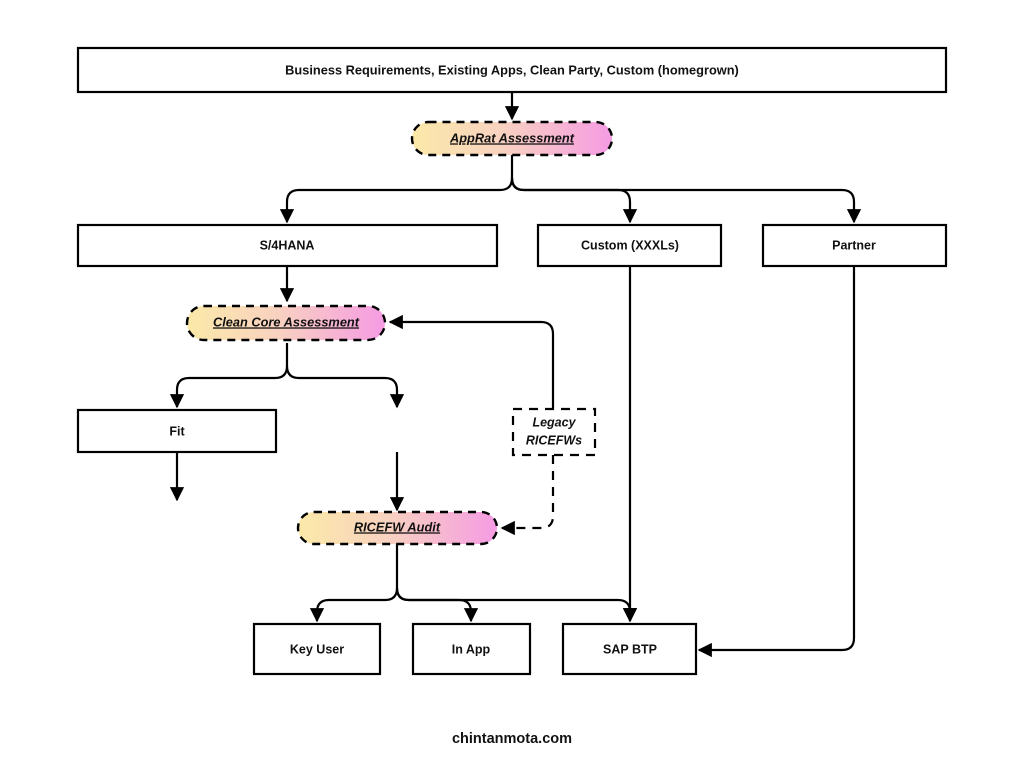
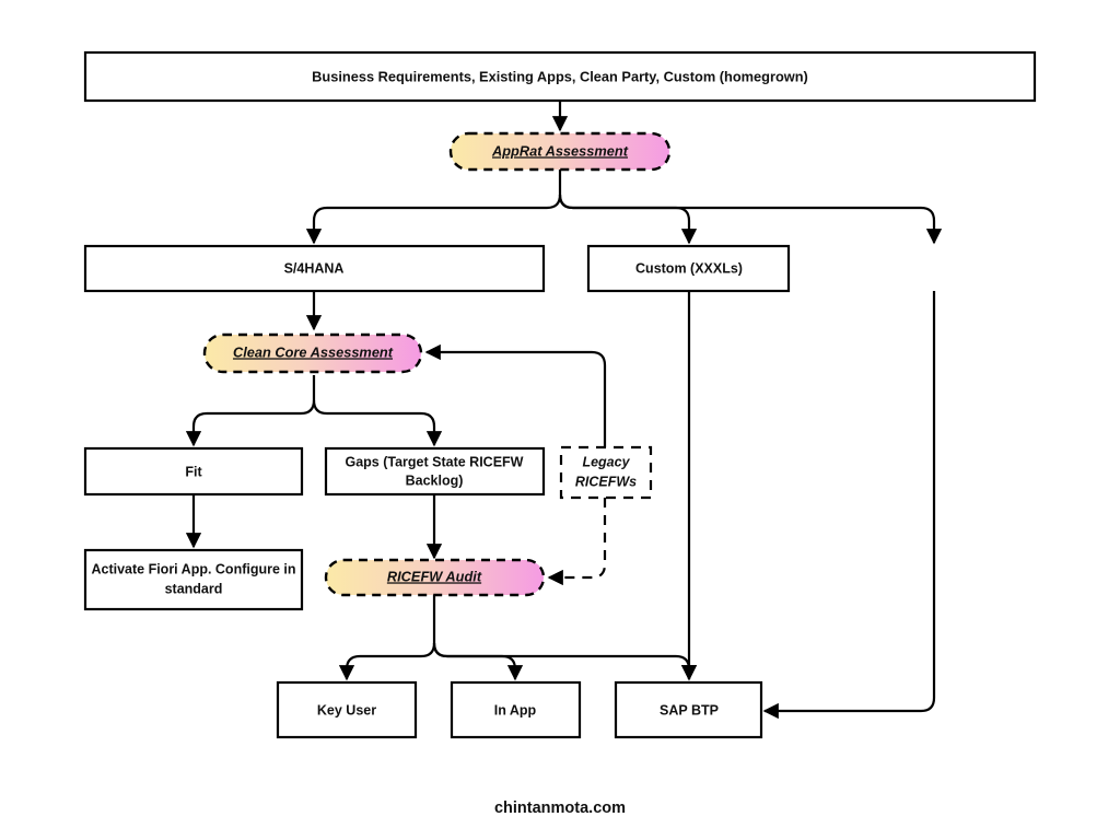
  Business Requirements, Existing Apps, Clean Party, Custom (homegrown)
  AppRat Assessment
  S/4HANA
  Custom (XXXLs)
- Partner
  Clean Core Assessment
  Fit
+ Gaps (Target State RICEFW
+ Backlog)
  Legacy
  RICEFWs
+ Activate Fiori App. Configure in
+ standard
  RICEFW Audit
  Key User
  In App
  SAP BTP
  chintanmota.com
